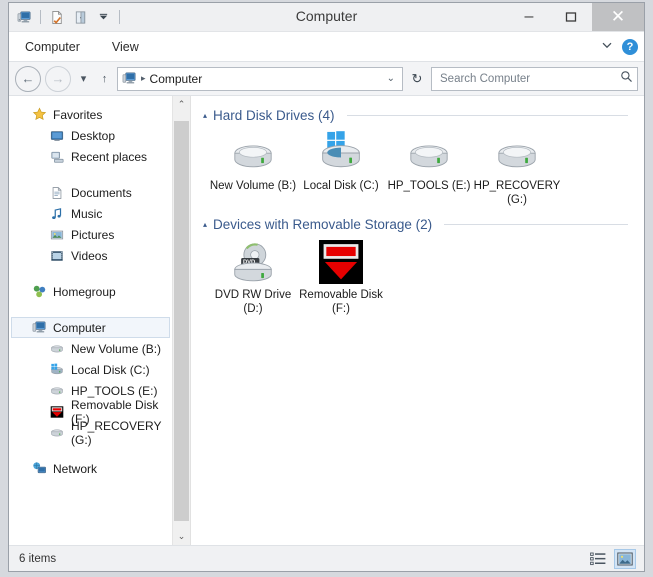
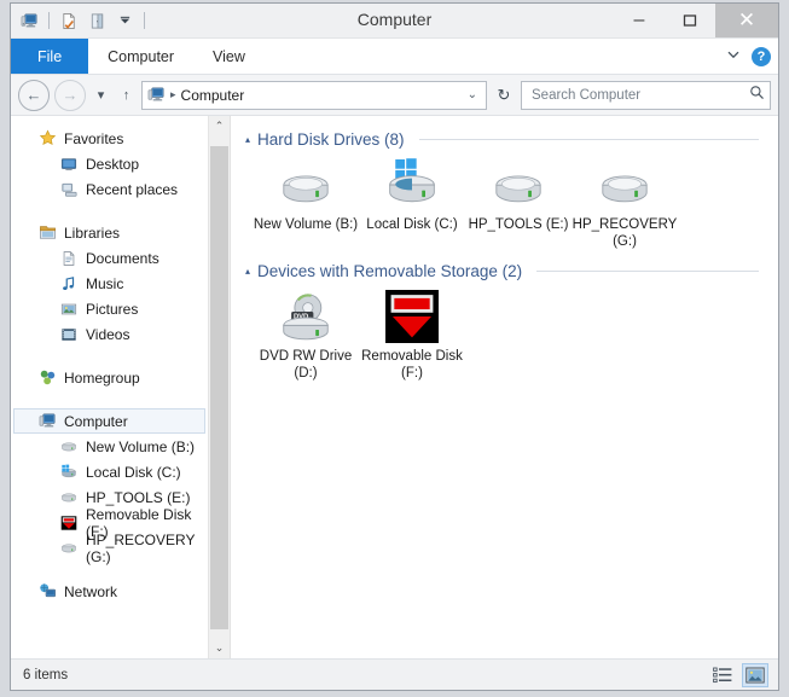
  Computer
  ‒
  ✕
+ File
  Computer
  View
  ?
  ←
  →
  ▾
  ↑
  ▸
  Computer
  ⌄
  ↻
  Search Computer
  Favorites
  Desktop
  Recent places
+ Libraries
  Documents
  Music
  Pictures
  Videos
  Homegroup
  Computer
  New Volume (B:)
  Local Disk (C:)
  HP_TOOLS (E:)
  Removable Disk (F:)
  HP_RECOVERY (G:)
  Network
  ⌃
  ⌄
  ▴
- Hard Disk Drives (4)
+ Hard Disk Drives (8)
  New Volume (B:)
  Local Disk (C:)
  HP_TOOLS (E:)
  HP_RECOVERY (G:)
  ▴
  Devices with Removable Storage (2)
  DVD RW Drive (D:)
  Removable Disk (F:)
  6 items
